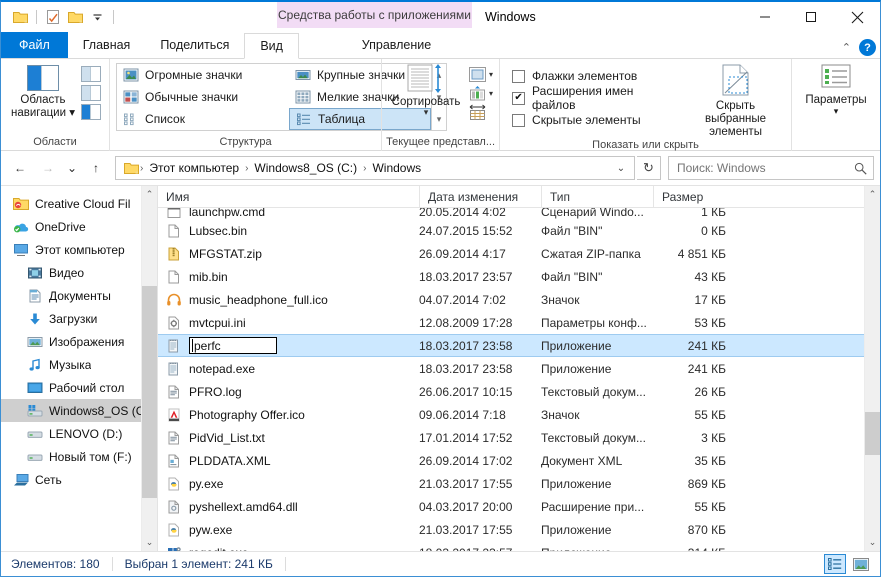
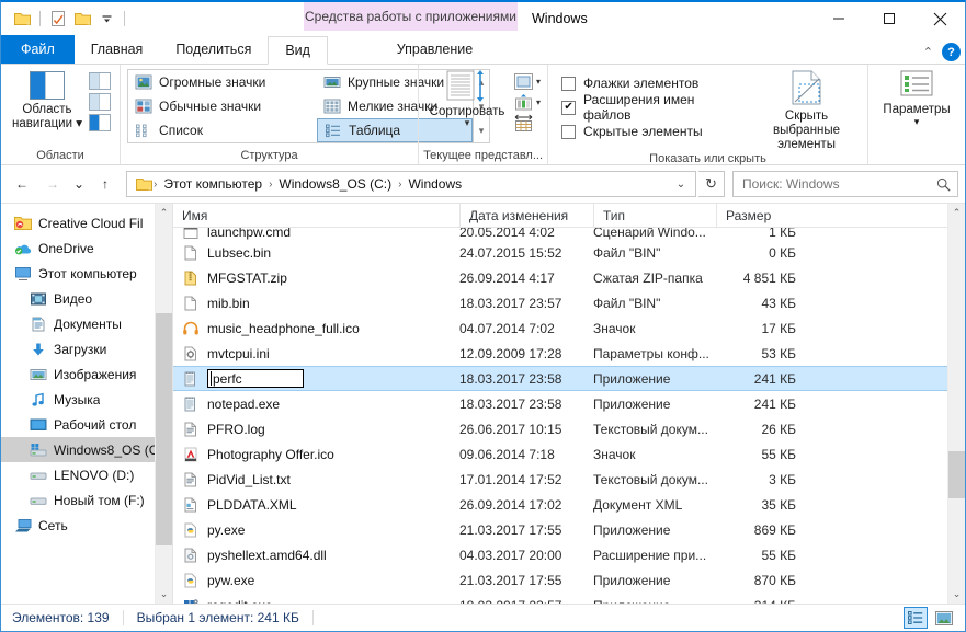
  Средства работы с приложениями
  Windows
  Файл
  Главная
  Поделиться
  Вид
  Управление
  ⌃
  ?
  Область
  навигации ▾
  Области
  Огромные значки
  Крупные значки
  Обычные значки
  Мелкие значки
  Список
  Таблица
  ▴
  ▾
  ▾
  Структура
  Сортировать
  ▾
  ▾
  ▾
  Текущее представл...
  Флажки элементов
  ✔
  Расширения имен файлов
  Скрытые элементы
  Скрыть выбранные
  элементы
  Показать или скрыть
  Параметры
  ▾
  ←
  →
  ⌄
  ↑
  ›
  Этот компьютер
  ›
  Windows8_OS (C:)
  ›
  Windows
  ⌄
  ↻
  Поиск: Windows
  Creative Cloud Fil
  OneDrive
  Этот компьютер
  Видео
  Документы
  Загрузки
  Изображения
  Музыка
  Рабочий стол
  Windows8_OS (C
  LENOVO (D:)
  Новый том (F:)
  Сеть
  ⌃
  ⌄
  Имя
  Дата изменения
  Тип
  Размер
  launchpw.cmd
  20.05.2014 4:02
  Сценарий Windo...
  1 КБ
  Lubsec.bin
  24.07.2015 15:52
  Файл "BIN"
  0 КБ
  MFGSTAT.zip
  26.09.2014 4:17
  Сжатая ZIP-папка
  4 851 КБ
  mib.bin
  18.03.2017 23:57
  Файл "BIN"
  43 КБ
  music_headphone_full.ico
  04.07.2014 7:02
  Значок
  17 КБ
  mvtcpui.ini
- 12.08.2009 17:28
+ 12.09.2009 17:28
  Параметры конф...
  53 КБ
  perfc
  18.03.2017 23:58
  Приложение
  241 КБ
  notepad.exe
  18.03.2017 23:58
  Приложение
  241 КБ
  PFRO.log
  26.06.2017 10:15
  Текстовый докум...
  26 КБ
  Photography Offer.ico
  09.06.2014 7:18
  Значок
  55 КБ
  PidVid_List.txt
  17.01.2014 17:52
  Текстовый докум...
  3 КБ
  PLDDATA.XML
  26.09.2014 17:02
  Документ XML
  35 КБ
  py.exe
  21.03.2017 17:55
  Приложение
  869 КБ
  pyshellext.amd64.dll
  04.03.2017 20:00
  Расширение при...
  55 КБ
  pyw.exe
  21.03.2017 17:55
  Приложение
  870 КБ
  ⌃
  ⌄
- Элементов: 180
+ Элементов: 139
  Выбран 1 элемент: 241 КБ
